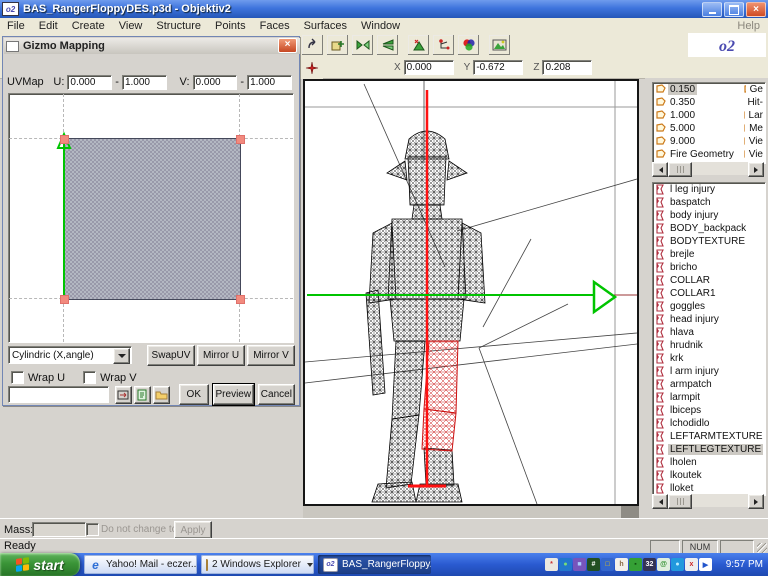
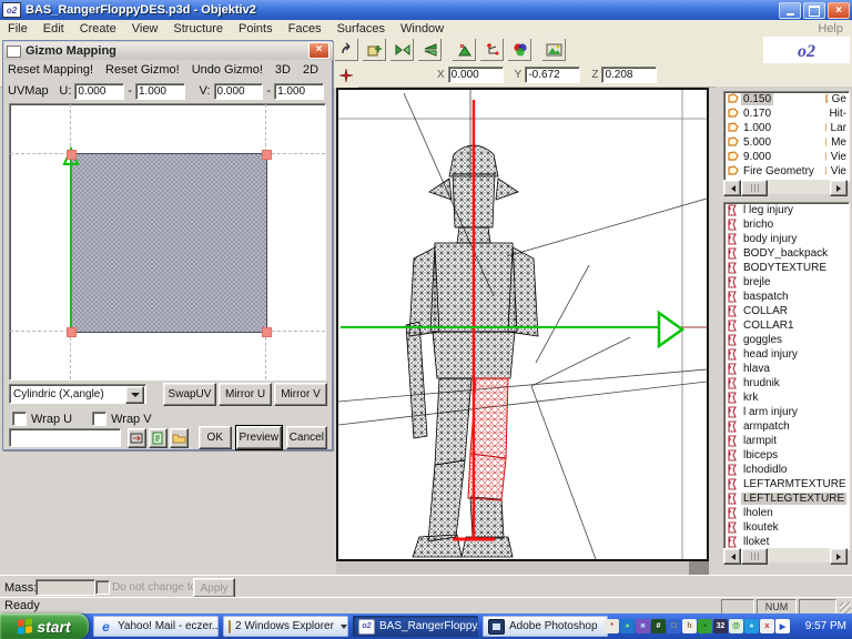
  o2
  BAS_RangerFloppyDES.p3d - Objektiv2
  ×
  File Edit Create View Structure Points Faces Surfaces Window
  Help
  o2
  X
  0.000
  Y
  -0.672
  Z
  0.208
  0.150
- 0.350
+ 0.170
  1.000
  5.000
  9.000
  Fire Geometry
  Ge
  Hit-
  Lar
  Me
  Vie
  Vie
  l leg injury
- baspatch
+ bricho
  body injury
  BODY_backpack
  BODYTEXTURE
  brejle
- bricho
+ baspatch
  COLLAR
  COLLAR1
  goggles
  head injury
  hlava
  hrudnik
  krk
  l arm injury
  armpatch
  larmpit
  lbiceps
  lchodidlo
  LEFTARMTEXTURE
  LEFTLEGTEXTURE
  lholen
  lkoutek
  lloket
  Gizmo Mapping
  ×
+ Reset Mapping!
+ Reset Gizmo!
+ Undo Gizmo!
+ 3D
+ 2D
  UVMap
  U:
  0.000
  -
  1.000
  V:
  0.000
  -
  1.000
  Cylindric (X,angle)
  SwapUV
  Mirror U
  Mirror V
  Wrap U
  Wrap V
  OK
  Preview
  Cancel
  Mass
  Apply
  Ready
  NUM
  start
  e
  Yahoo! Mail - eczer..
  2 Windows Explorer
  BAS_RangerFloppy
+ Adobe Photoshop
  9:57 PM
